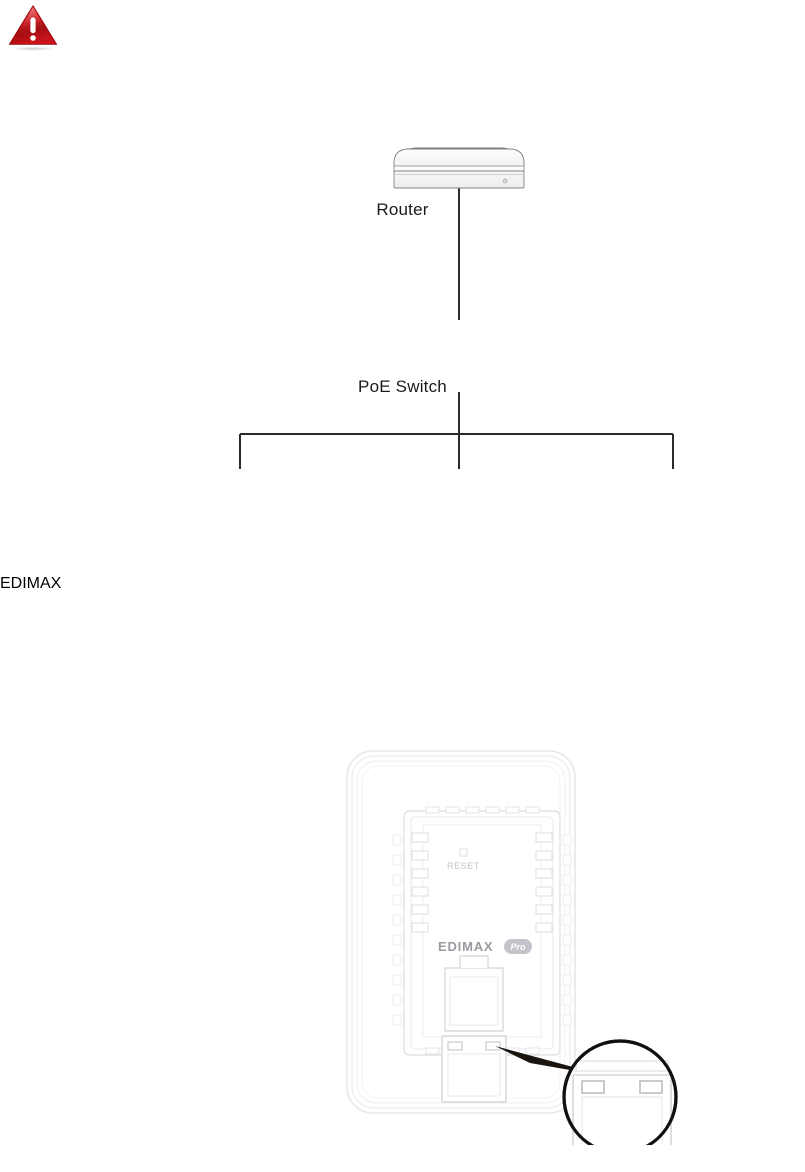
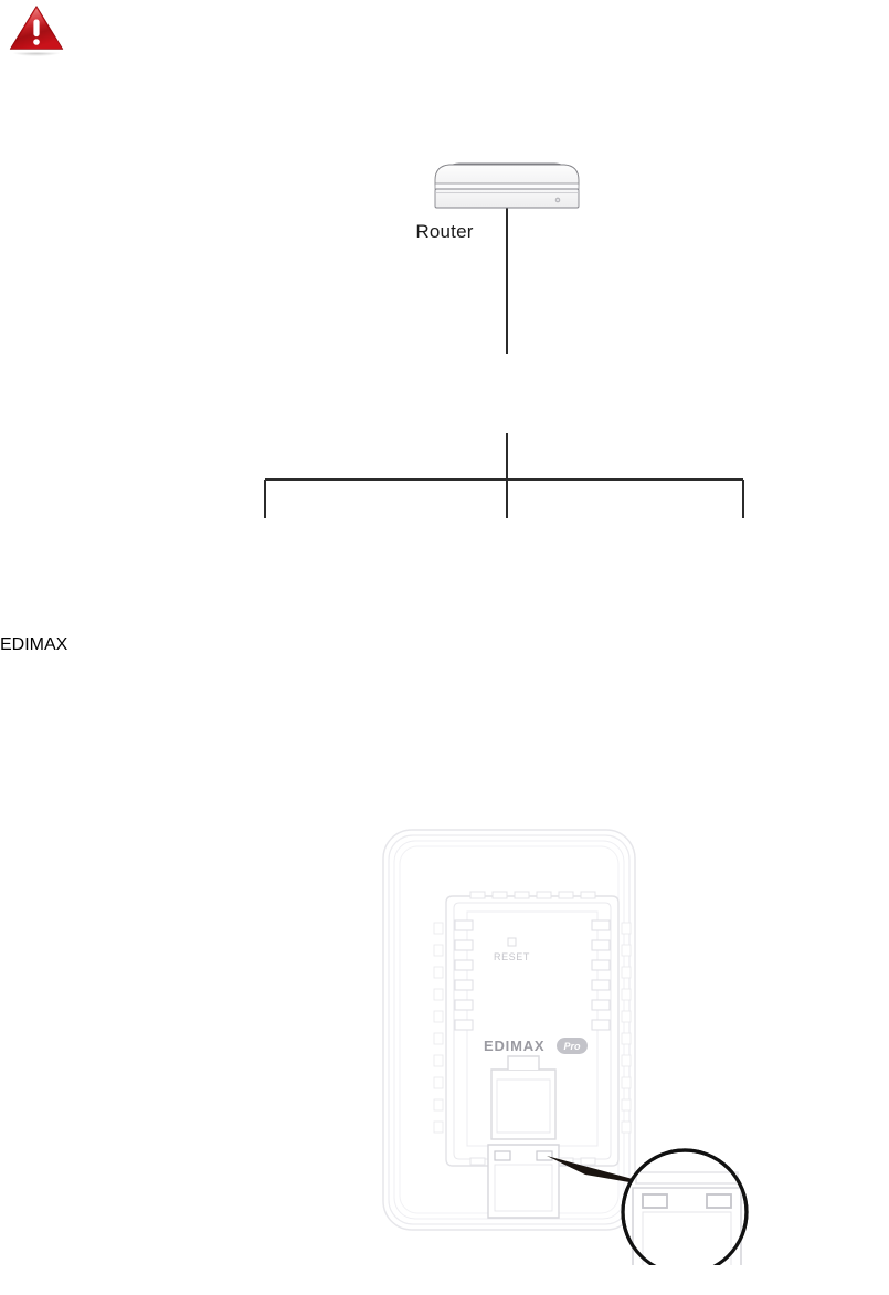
  EDIMAX
  Router
- PoE Switch
  RESET
  EDIMAX
  Pro
